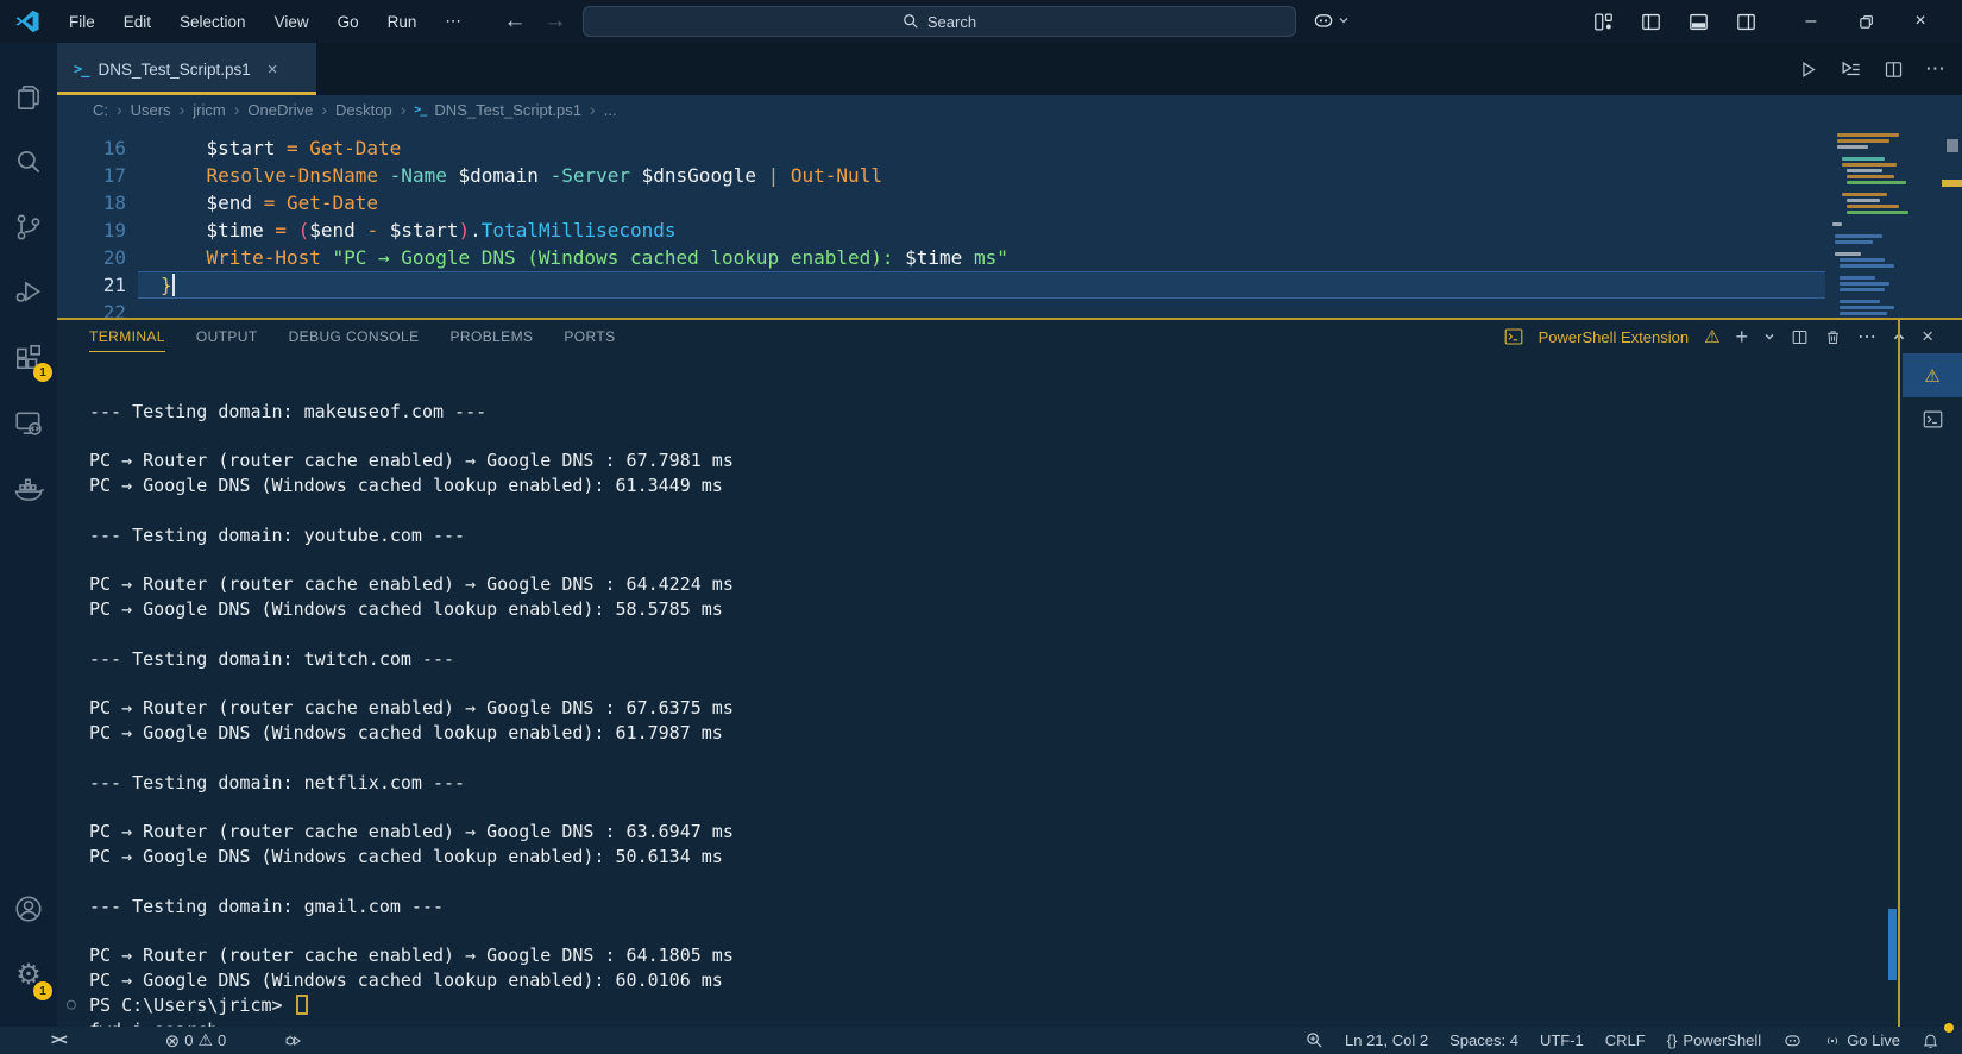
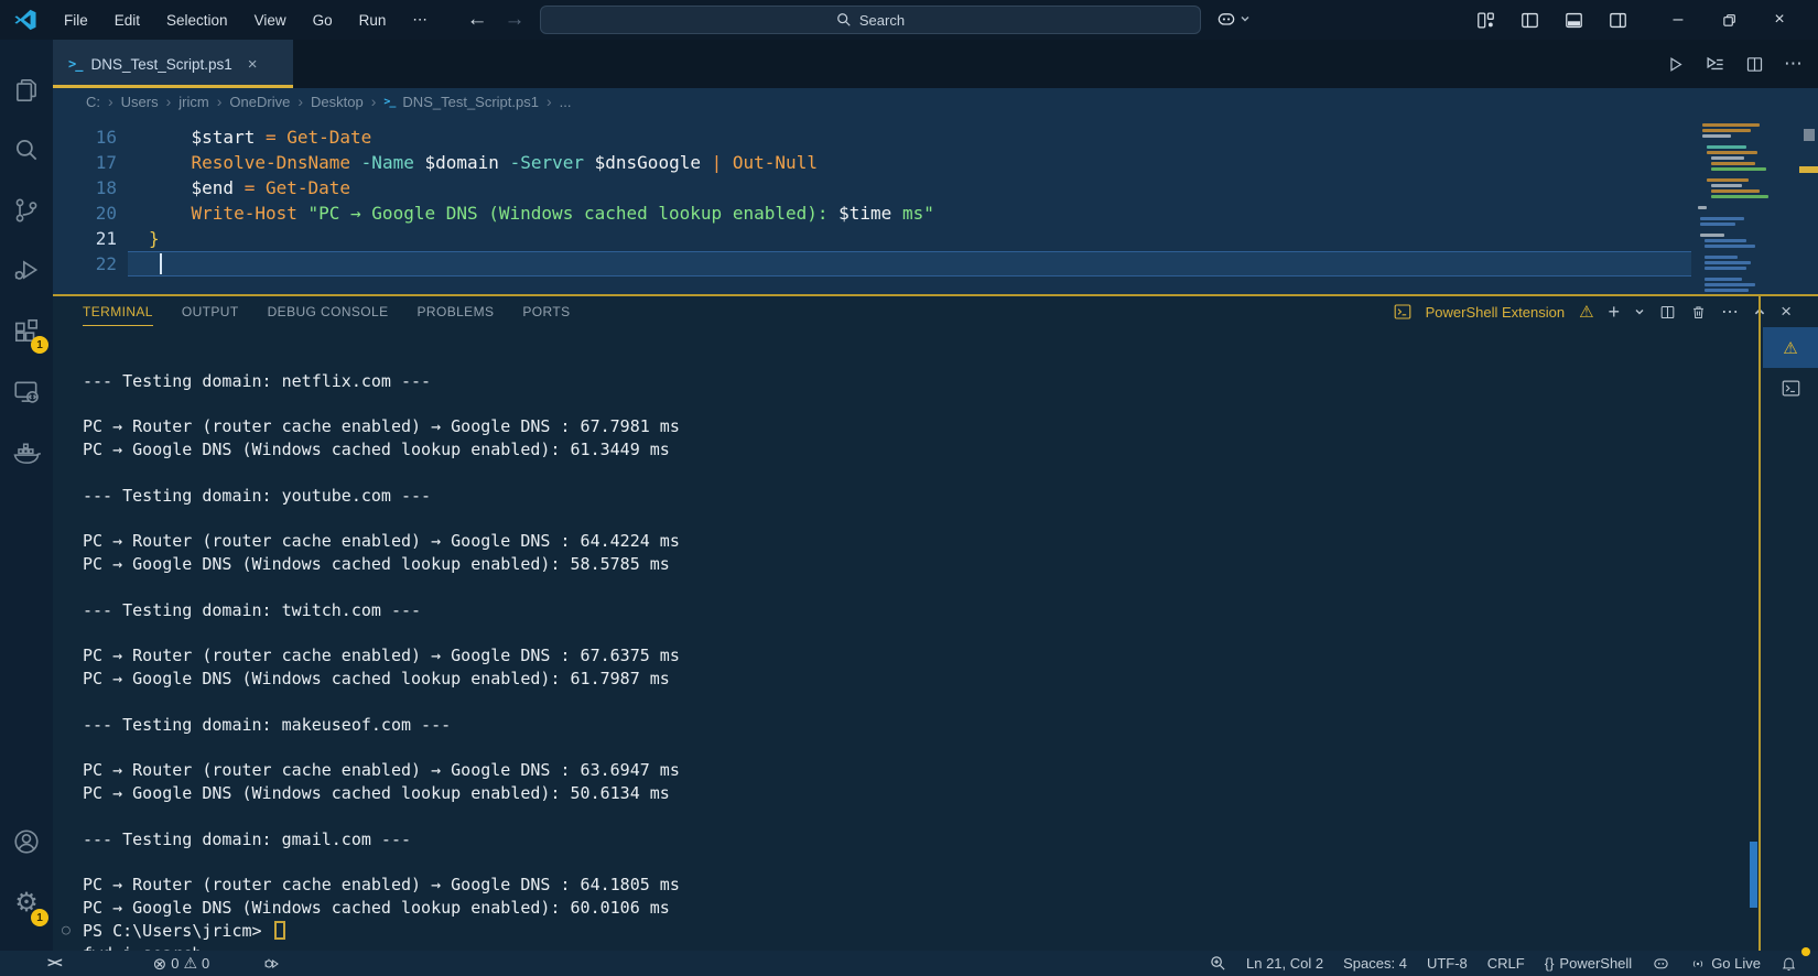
  File
  Edit
  Selection
  View
  Go
  Run
  ⋯
  ←
  →
  Search
  –
  ×
  1
  ⚙
  1
  >_
  DNS_Test_Script.ps1
  ×
  ⋯
  C:
  ›
  Users
  ›
  jricm
  ›
  OneDrive
  ›
  Desktop
  ›
  >_
  DNS_Test_Script.ps1
  ›
  ...
  16
  $start = Get-Date
  17
  Resolve-DnsName -Name $domain -Server $dnsGoogle | Out-Null
  18
  $end = Get-Date
- 19
- $time = ($end - $start).TotalMilliseconds
  20
  Write-Host "PC → Google DNS (Windows cached lookup enabled): $time ms"
  21
  }
  22
  TERMINAL
  OUTPUT
  DEBUG CONSOLE
  PROBLEMS
  PORTS
  PowerShell Extension
  ⚠
  +
  ⋯
  ×
- --- Testing domain: makeuseof.com ---
+ --- Testing domain: netflix.com ---
  PC → Router (router cache enabled) → Google DNS : 67.7981 ms
  PC → Google DNS (Windows cached lookup enabled): 61.3449 ms
  --- Testing domain: youtube.com ---
  PC → Router (router cache enabled) → Google DNS : 64.4224 ms
  PC → Google DNS (Windows cached lookup enabled): 58.5785 ms
  --- Testing domain: twitch.com ---
  PC → Router (router cache enabled) → Google DNS : 67.6375 ms
  PC → Google DNS (Windows cached lookup enabled): 61.7987 ms
- --- Testing domain: netflix.com ---
+ --- Testing domain: makeuseof.com ---
  PC → Router (router cache enabled) → Google DNS : 63.6947 ms
  PC → Google DNS (Windows cached lookup enabled): 50.6134 ms
  --- Testing domain: gmail.com ---
  PC → Router (router cache enabled) → Google DNS : 64.1805 ms
  PC → Google DNS (Windows cached lookup enabled): 60.0106 ms
  ○
  PS C:\Users\jricm>
  ⚠
  ><
  ⊗
  0
  ⚠
  0
  Ln 21, Col 2
  Spaces: 4
- UTF-1
+ UTF-8
  CRLF
  {}
  PowerShell
  Go Live
